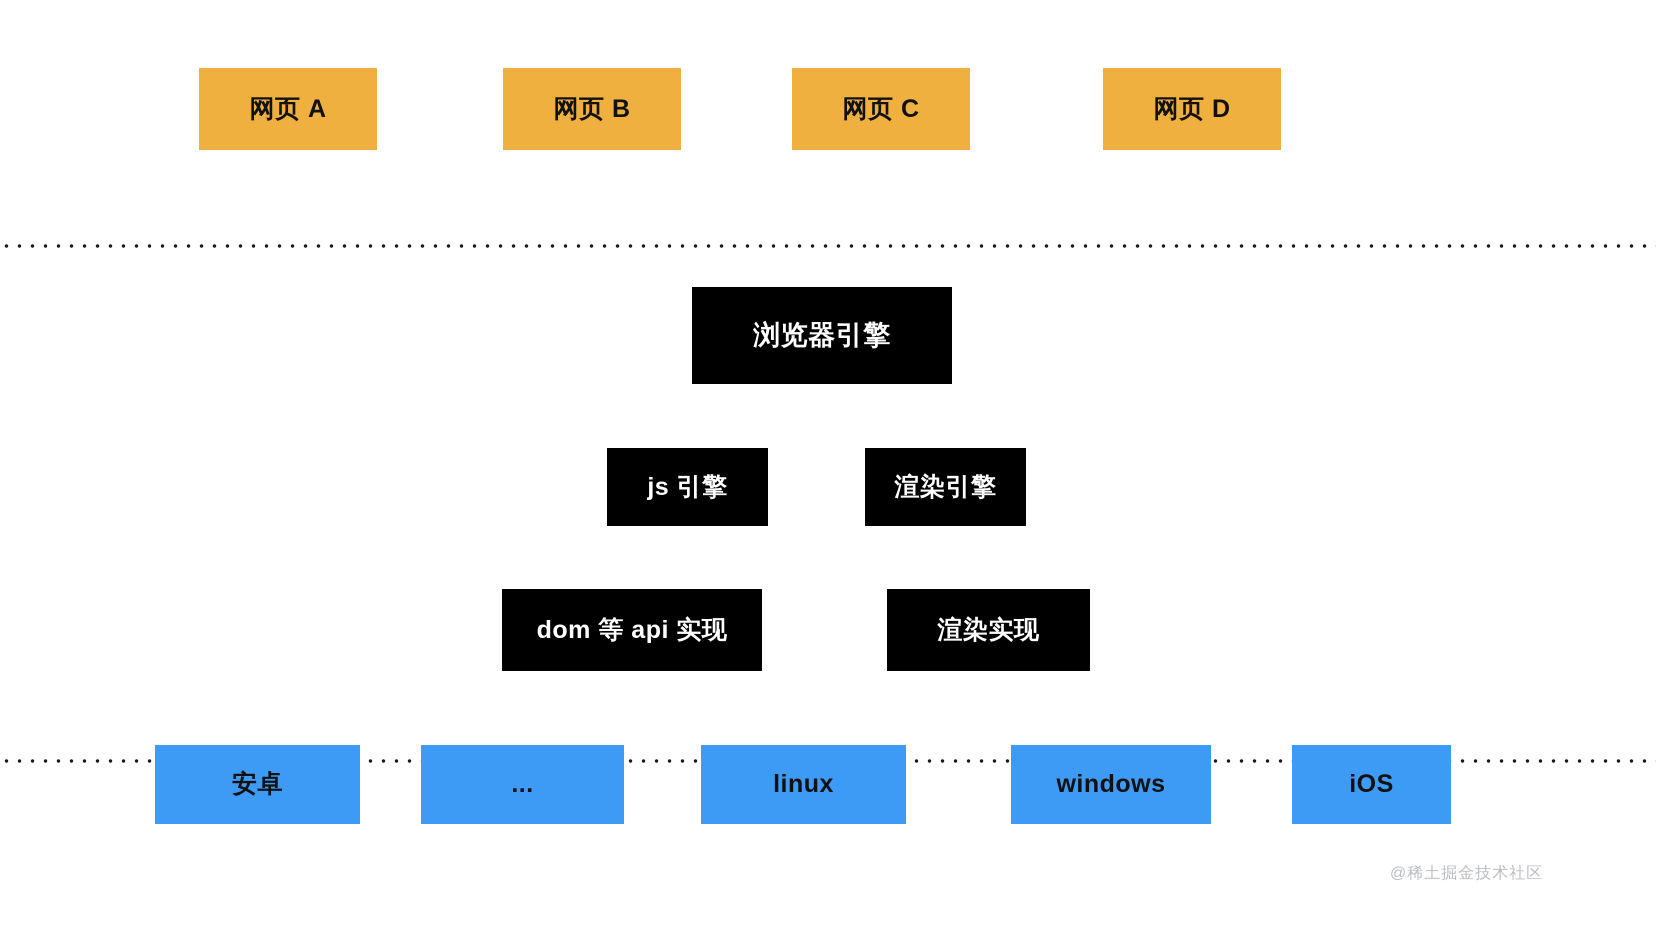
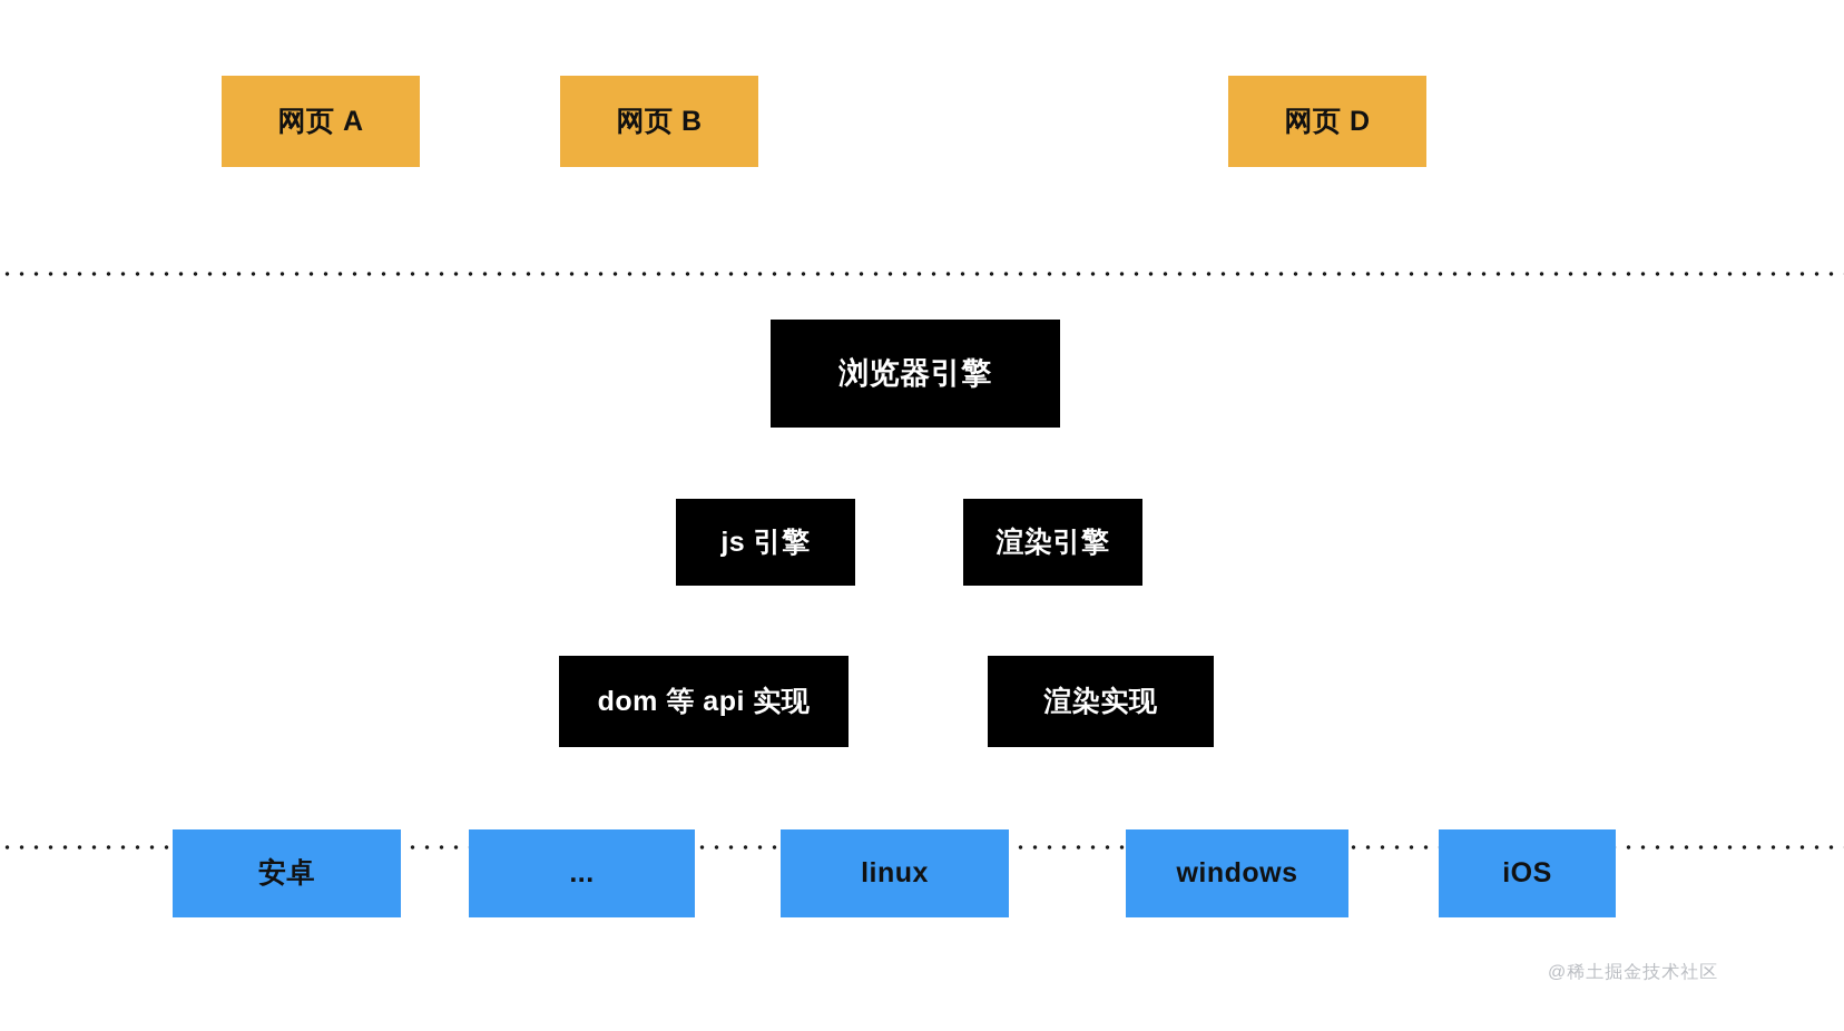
  网页 A
  网页 B
- 网页 C
  网页 D
  浏览器引擎
  js 引擎
  渲染引擎
  dom 等 api 实现
  渲染实现
  安卓
  ...
  linux
  windows
  iOS
  @稀土掘金技术社区
